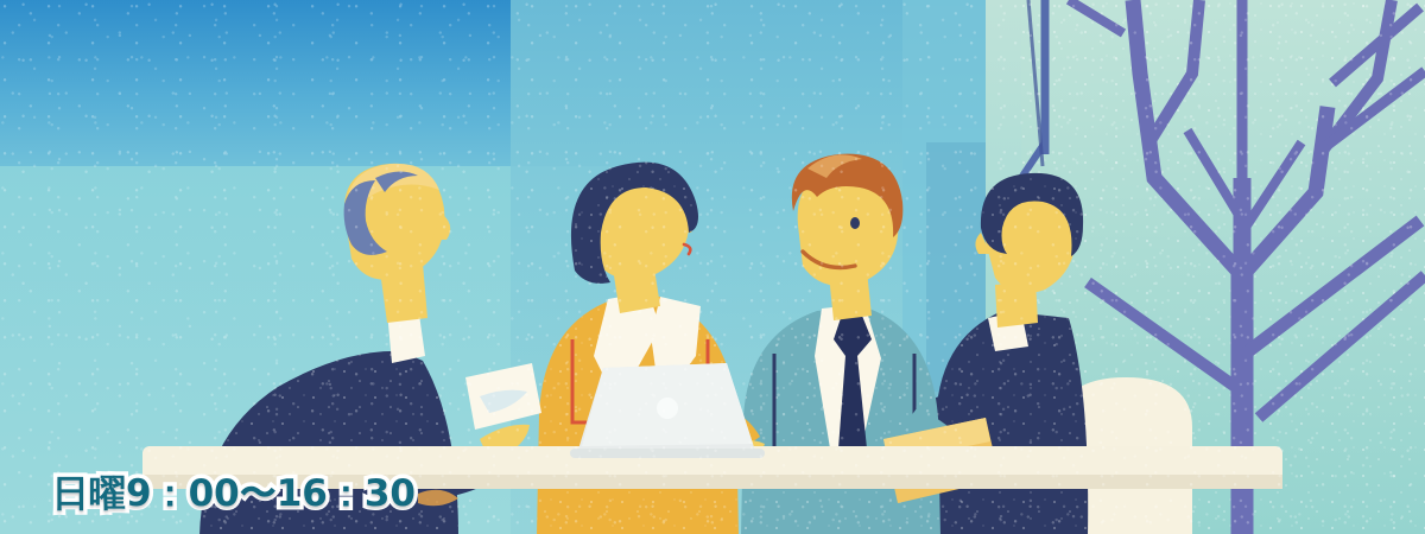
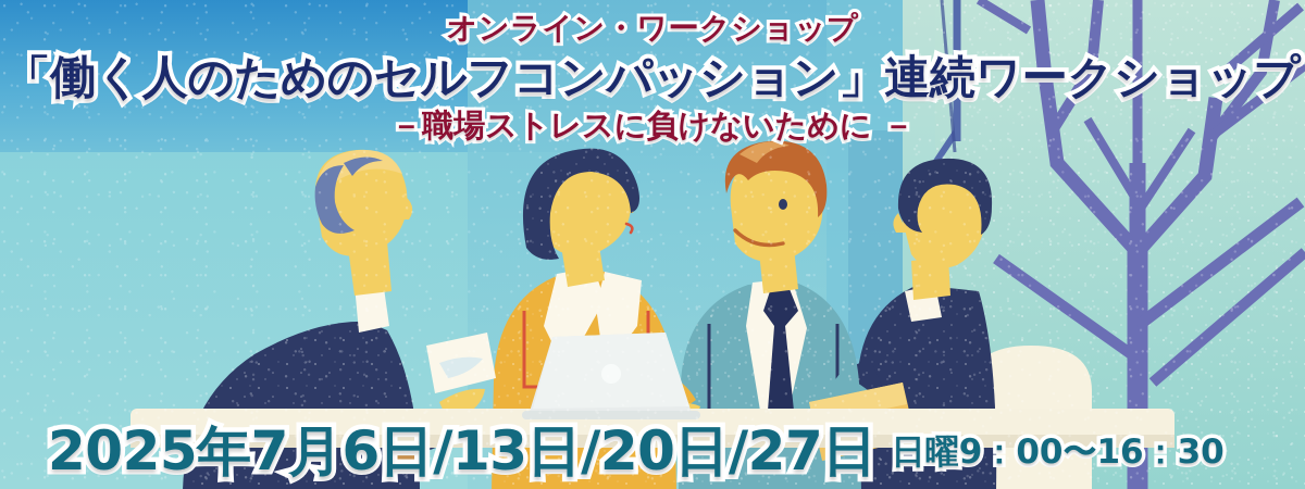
+ オンライン・ワークショップ
+ 「働く人のためのセルフコンパッション」連続ワークショップ
+ －職場ストレスに負けないために －
+ 2025年7月6日/13日/20日/27日
  日曜9：00〜16：30
